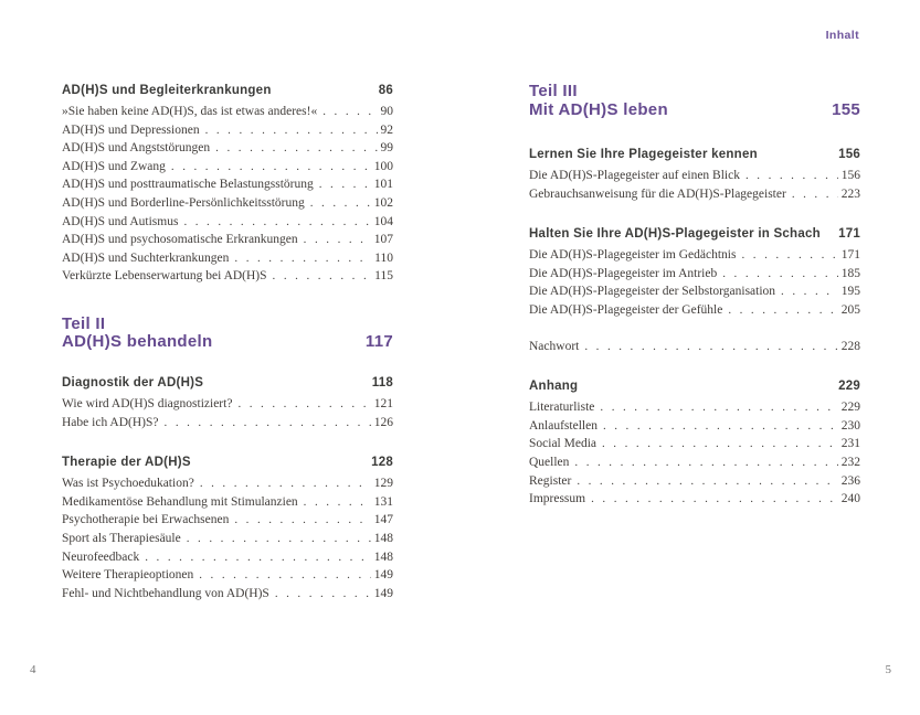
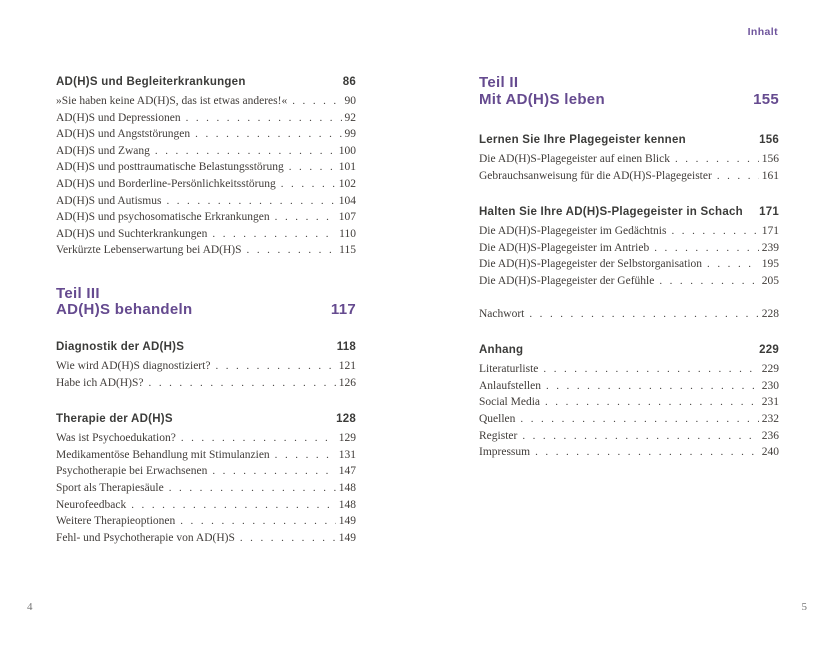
  Inhalt
  AD(H)S und Begleiterkrankungen
  86
  »Sie haben keine AD(H)S, das ist etwas anderes!«
  90
  AD(H)S und Depressionen
  92
  AD(H)S und Angststörungen
  99
  AD(H)S und Zwang
  100
  AD(H)S und posttraumatische Belastungsstörung
  101
  AD(H)S und Borderline-Persönlichkeitsstörung
  102
  AD(H)S und Autismus
  104
  AD(H)S und psychosomatische Erkrankungen
  107
  AD(H)S und Suchterkrankungen
  110
  Verkürzte Lebenserwartung bei AD(H)S
  115
- Teil II
+ Teil III
  AD(H)S behandeln
  117
  Diagnostik der AD(H)S
  118
  Wie wird AD(H)S diagnostiziert?
  121
  Habe ich AD(H)S?
  126
  Therapie der AD(H)S
  128
  Was ist Psychoedukation?
  129
  Medikamentöse Behandlung mit Stimulanzien
  131
  Psychotherapie bei Erwachsenen
  147
  Sport als Therapiesäule
  148
  Neurofeedback
  148
  Weitere Therapieoptionen
  149
- Fehl- und Nichtbehandlung von AD(H)S
+ Fehl- und Psychotherapie von AD(H)S
  149
- Teil III
+ Teil II
  Mit AD(H)S leben
  155
  Lernen Sie Ihre Plagegeister kennen
  156
  Die AD(H)S-Plagegeister auf einen Blick
  156
  Gebrauchsanweisung für die AD(H)S-Plagegeister
- 223
+ 161
  Halten Sie Ihre AD(H)S-Plagegeister in Schach
  171
  Die AD(H)S-Plagegeister im Gedächtnis
  171
  Die AD(H)S-Plagegeister im Antrieb
- 185
+ 239
  Die AD(H)S-Plagegeister der Selbstorganisation
  195
  Die AD(H)S-Plagegeister der Gefühle
  205
  Nachwort
  228
  Anhang
  229
  Literaturliste
  229
  Anlaufstellen
  230
  Social Media
  231
  Quellen
  232
  Register
  236
  Impressum
  240
  4
  5
